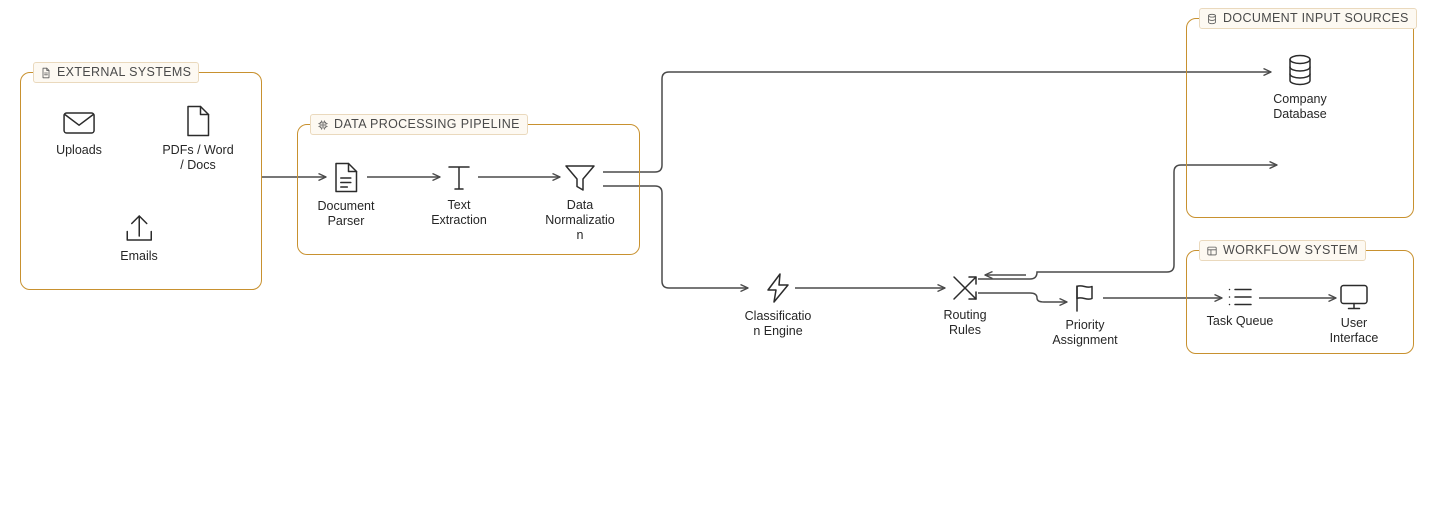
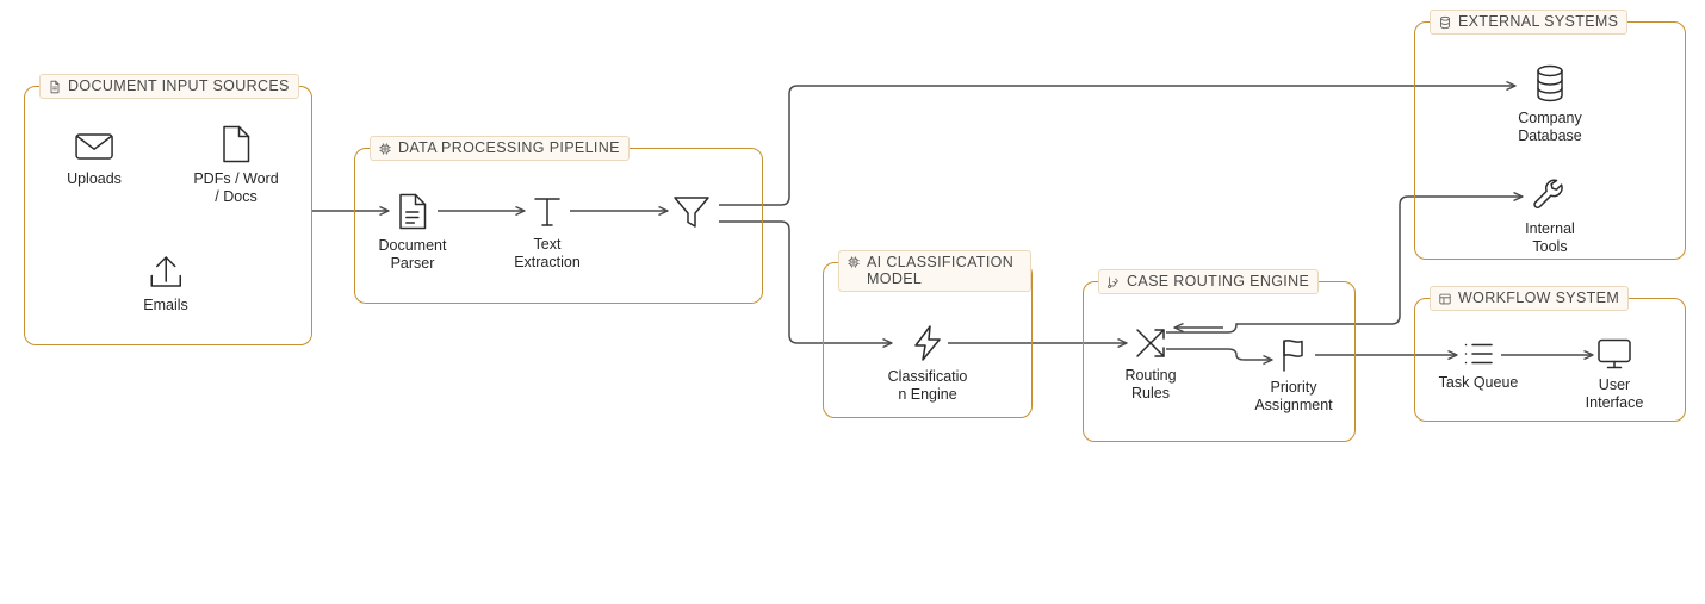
- EXTERNAL SYSTEMS
+ DOCUMENT INPUT SOURCES
  DATA PROCESSING PIPELINE
+ AI CLASSIFICATION MODEL
+ CASE ROUTING ENGINE
- DOCUMENT INPUT SOURCES
+ EXTERNAL SYSTEMS
  WORKFLOW SYSTEM
  Uploads
  PDFs / Word
  / Docs
  Emails
  Document
  Parser
  Text
  Extraction
- Data
- Normalizatio
- n
  Classificatio
  n Engine
  Routing
  Rules
  Priority
  Assignment
  Company
  Database
+ Internal
+ Tools
  Task Queue
  User
  Interface
